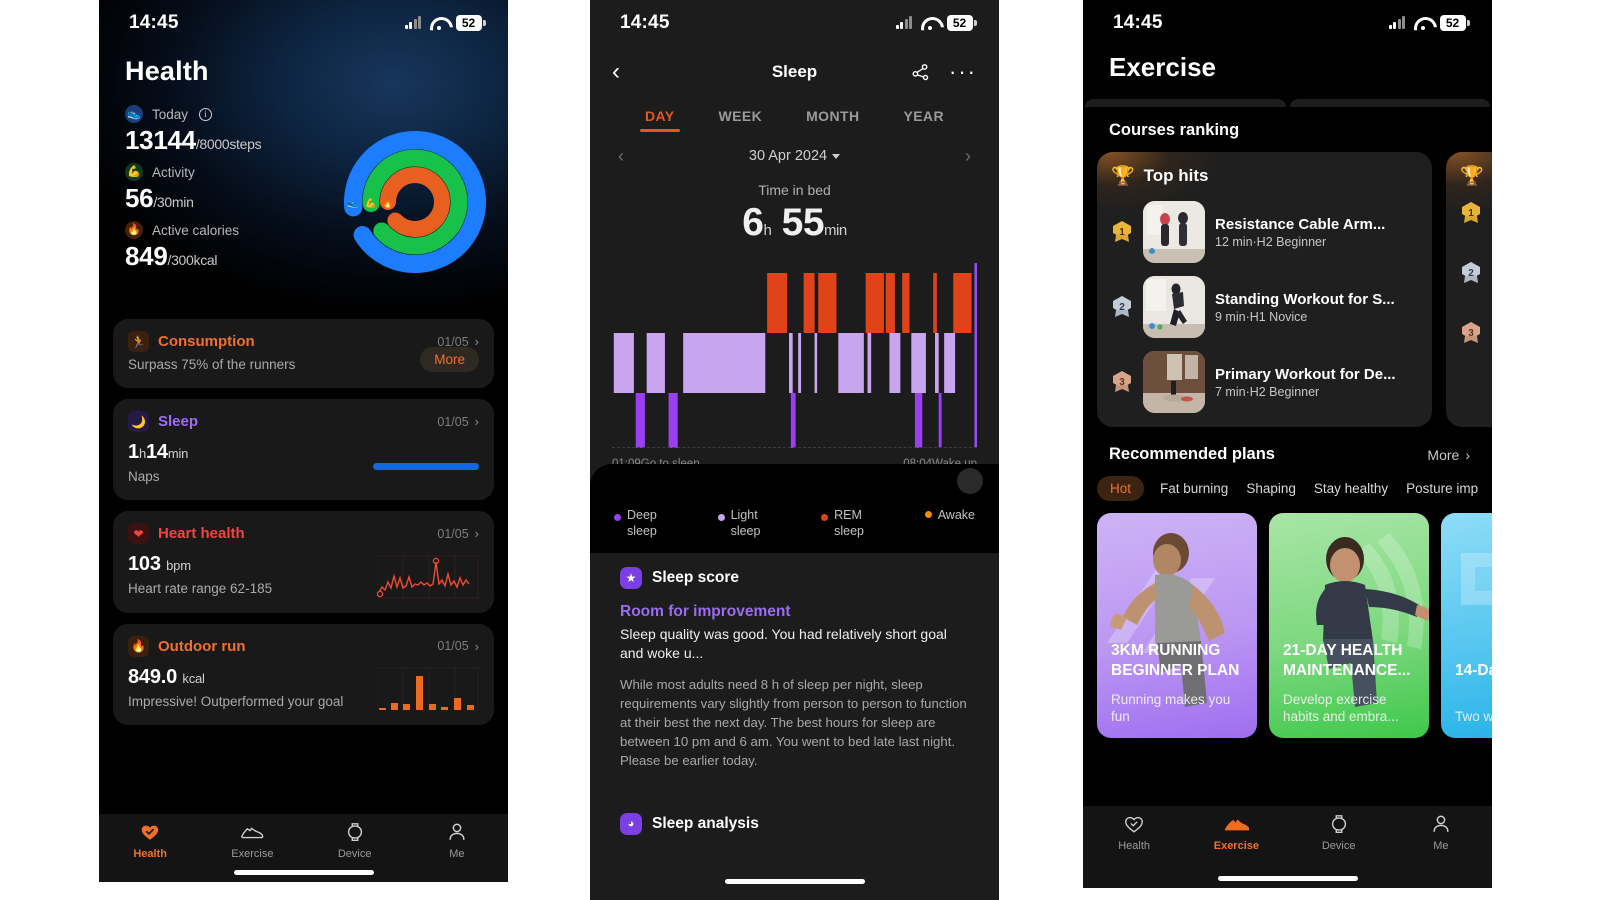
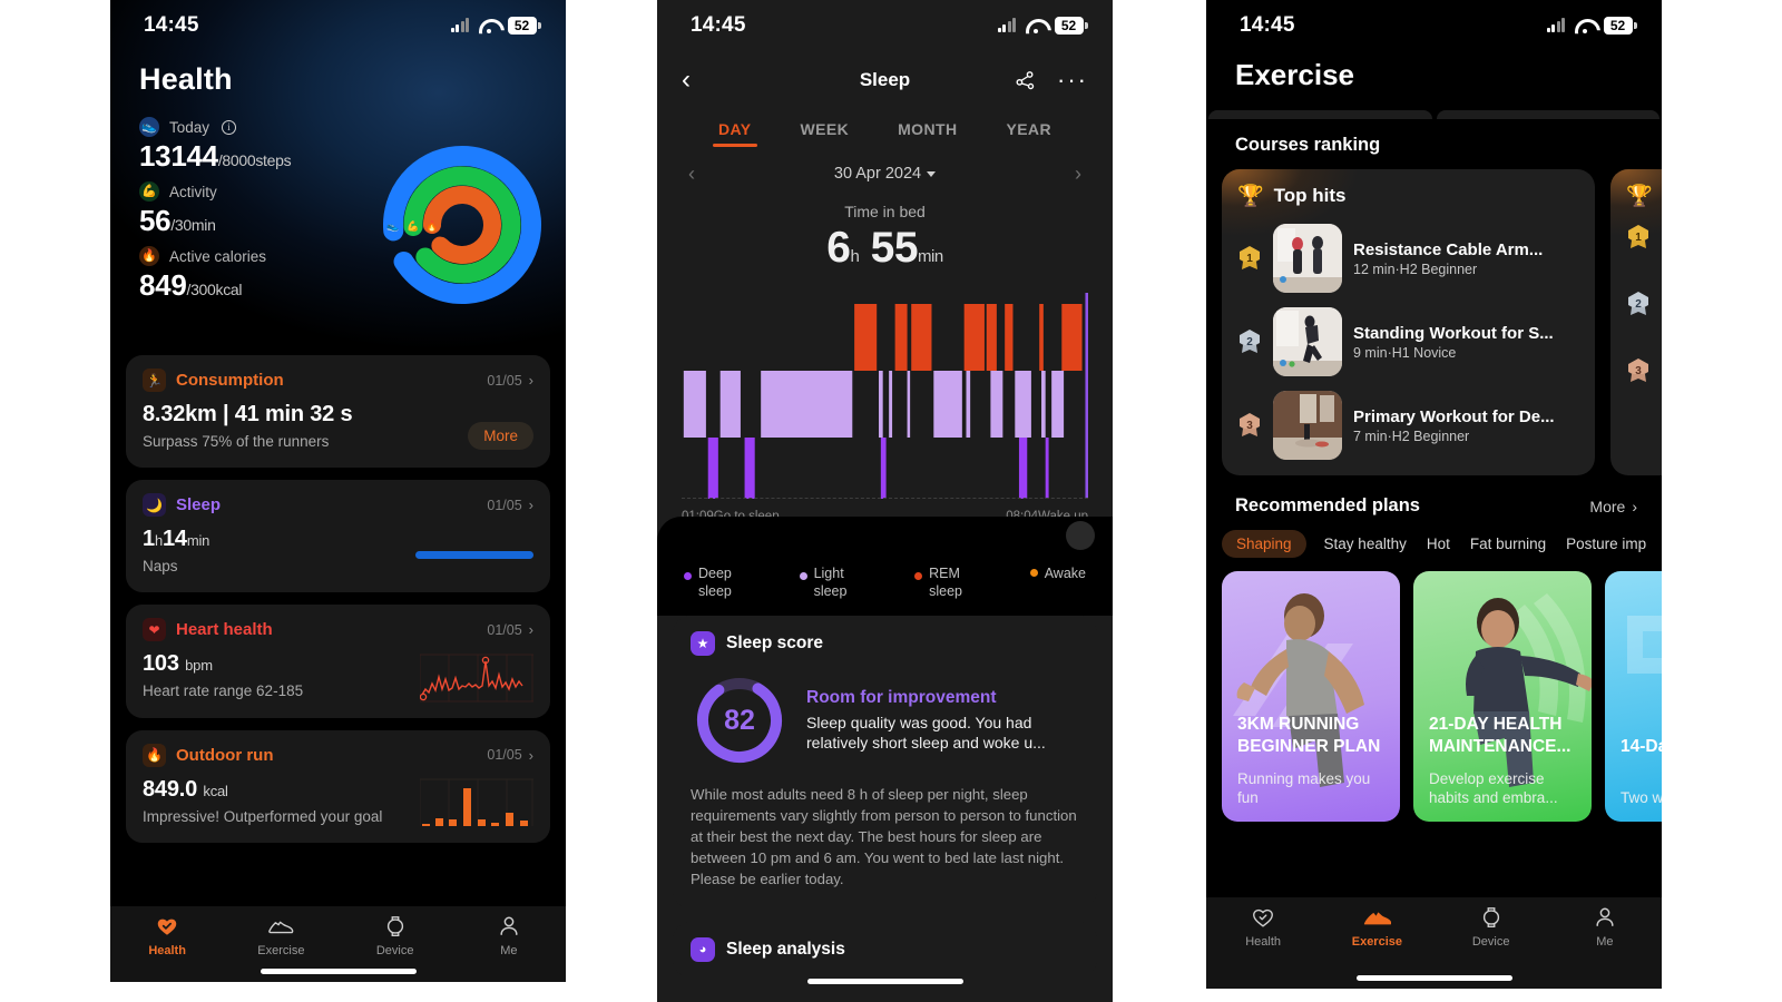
  14:45
  52
  Health
  👟
  Today
  i
  13144/8000steps
  💪
  Activity
  56/30min
  🔥
  Active calories
  849/300kcal
  👟
  💪
  🔥
  🏃
  Consumption
  01/05
  ›
+ 8.32km | 41 min 32 s
  Surpass 75% of the runners
  More
  🌙
  Sleep
  01/05
  ›
  1h14min
  Naps
  ❤
  Heart health
  01/05
  ›
  103 bpm
  Heart rate range 62-185
  🔥
  Outdoor run
  01/05
  ›
  849.0 kcal
  Impressive! Outperformed your goal
  Health
  Exercise
  Device
  Me
  14:45
  52
  ‹
  Sleep
  ···
  DAY
  WEEK
  MONTH
  YEAR
  ‹
  30 Apr 2024
  ›
  Time in bed
  6h 55min
  Deep
  sleep
  Light
  sleep
  REM
  sleep
  Awake
  ★
  Sleep score
+ 82
  Room for improvement
- Sleep quality was good. You had relatively short goal and woke u...
+ Sleep quality was good. You had relatively short sleep and woke u...
  While most adults need 8 h of sleep per night, sleep requirements vary slightly from person to person to function at their best the next day. The best hours for sleep are between 10 pm and 6 am. You went to bed late last night. Please be earlier today.
  ◕
  Sleep analysis
  14:45
  52
  Exercise
  Courses ranking
  🏆
  Top hits
  1
  Resistance Cable Arm...
  12 min·H2 Beginner
  2
  Standing Workout for S...
  9 min·H1 Novice
  3
  Primary Workout for De...
  7 min·H2 Beginner
  🏆
  1
  2
  3
  Recommended plans
  More
  ›
- Hot
+ Shaping
- Fat burning
+ Stay healthy
- Shaping
+ Hot
- Stay healthy
+ Fat burning
  Posture imp
  3KM RUNNING BEGINNER PLAN
  Running makes you fun
  21-DAY HEALTH MAINTENANCE...
  Develop exercise habits and embra...
  Health
  Exercise
  Device
  Me
